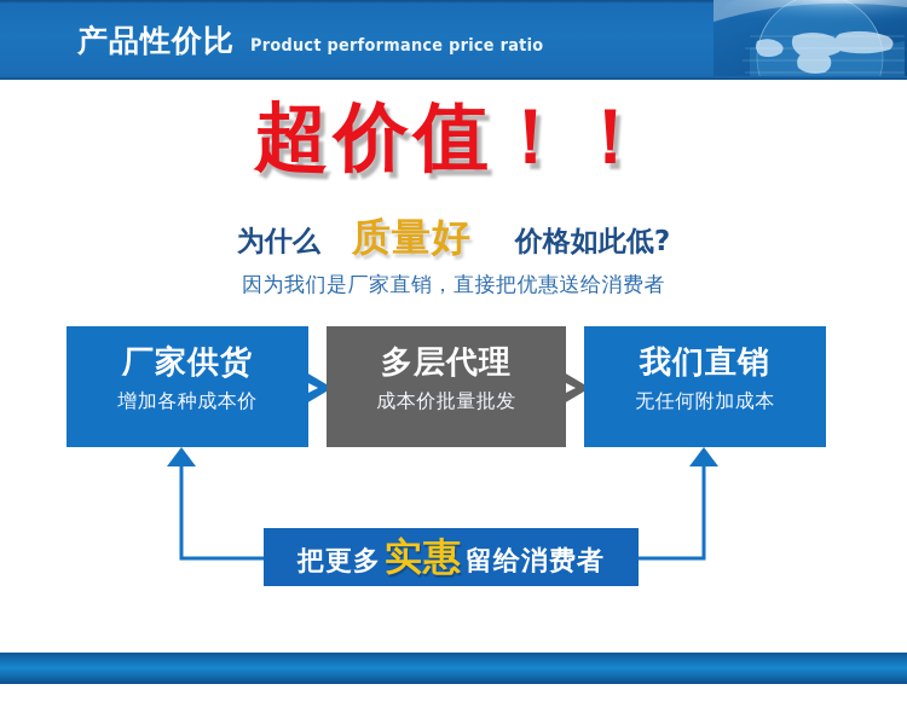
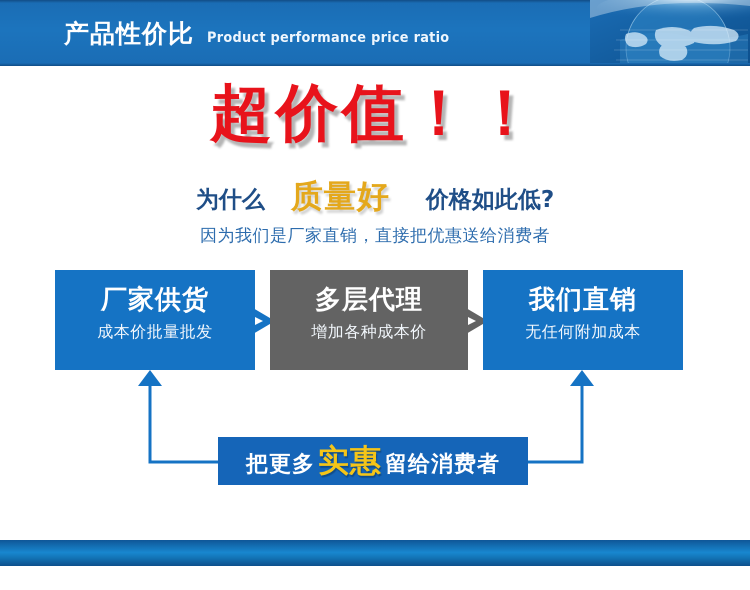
  产品性价比
  Product performance price ratio
  超价值！！
  为什么 质量好 价格如此低?
  因为我们是厂家直销，直接把优惠送给消费者
  厂家供货
- 增加各种成本价
+ 成本价批量批发
  多层代理
- 成本价批量批发
+ 增加各种成本价
  我们直销
  无任何附加成本
  把更多实惠留给消费者
